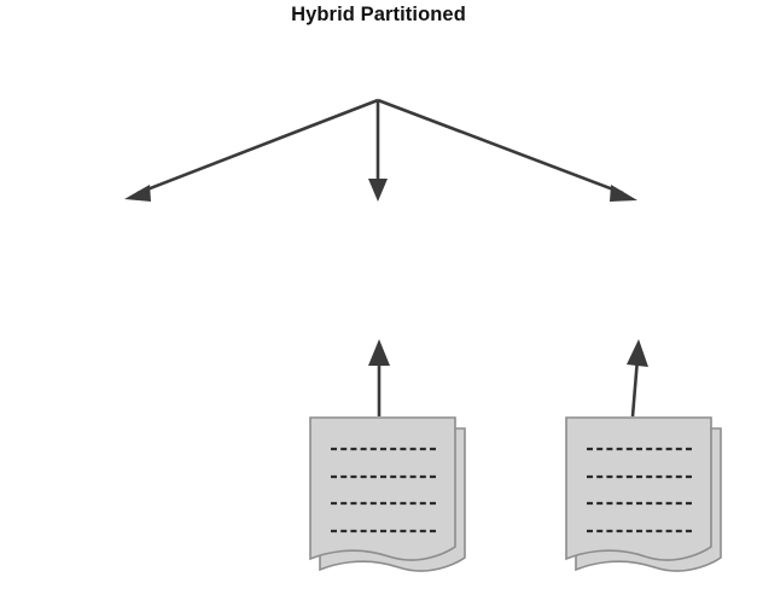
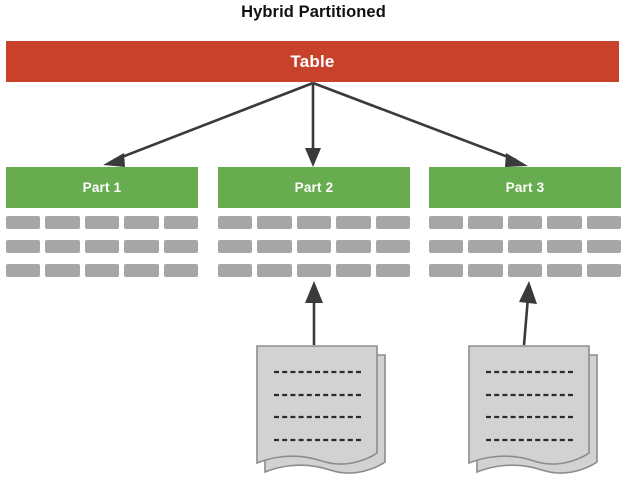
  Hybrid Partitioned
+ Table
+ Part 1
+ Part 2
+ Part 3
